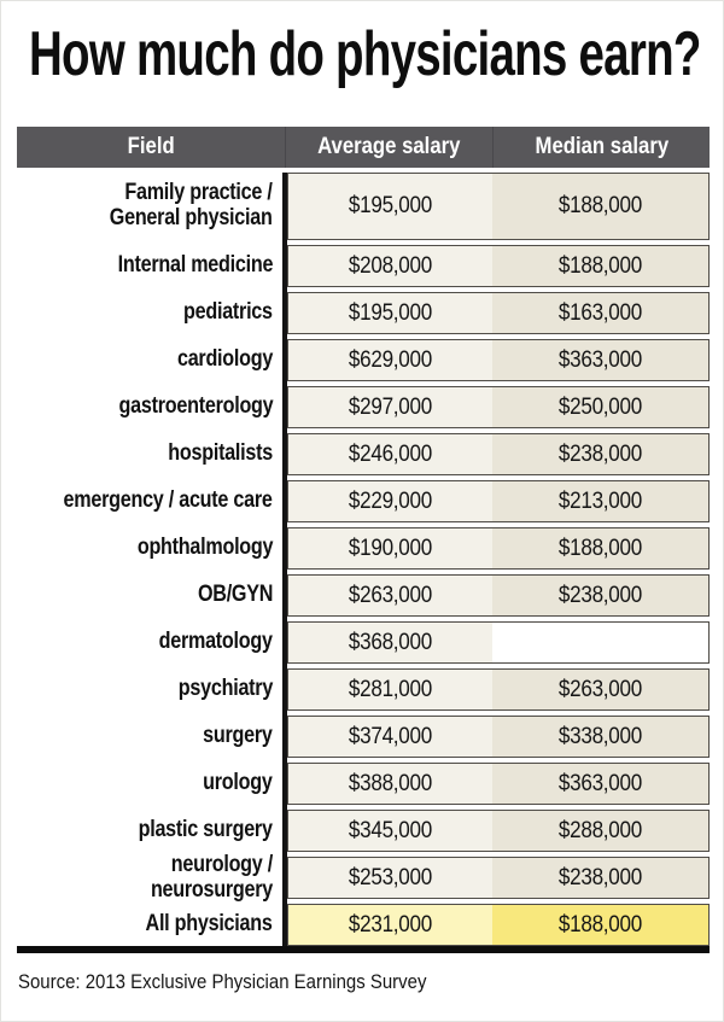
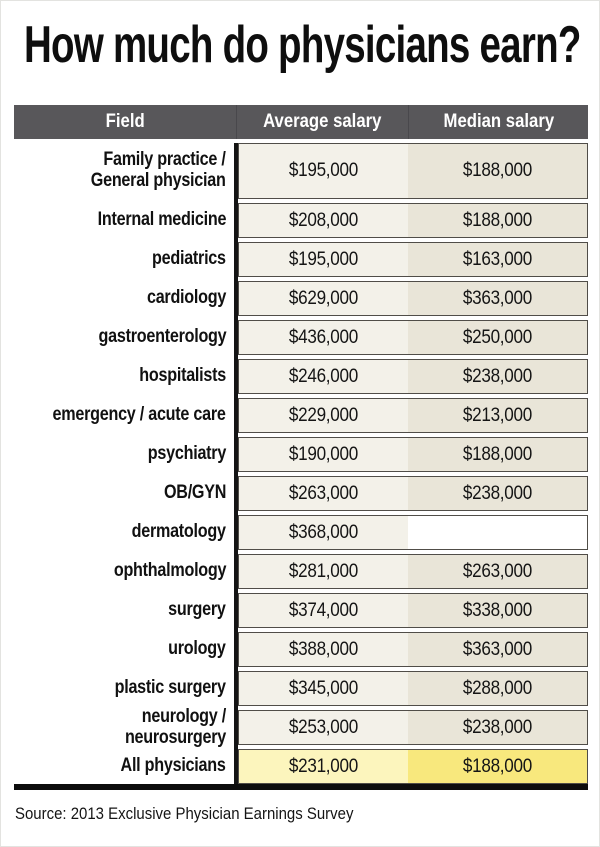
  How much do physicians earn?
  Field
  Average salary
  Median salary
  Family practice /
  General physician
  $195,000
  $188,000
  Internal medicine
  $208,000
  $188,000
  pediatrics
  $195,000
  $163,000
  cardiology
  $629,000
  $363,000
  gastroenterology
- $297,000
+ $436,000
  $250,000
  hospitalists
  $246,000
  $238,000
  emergency / acute care
  $229,000
  $213,000
- ophthalmology
+ psychiatry
  $190,000
  $188,000
  OB/GYN
  $263,000
  $238,000
  dermatology
  $368,000
- psychiatry
+ ophthalmology
  $281,000
  $263,000
  surgery
  $374,000
  $338,000
  urology
  $388,000
  $363,000
  plastic surgery
  $345,000
  $288,000
  neurology / neurosurgery
  $253,000
  $238,000
  All physicians
  $231,000
  $188,000
  Source: 2013 Exclusive Physician Earnings Survey
